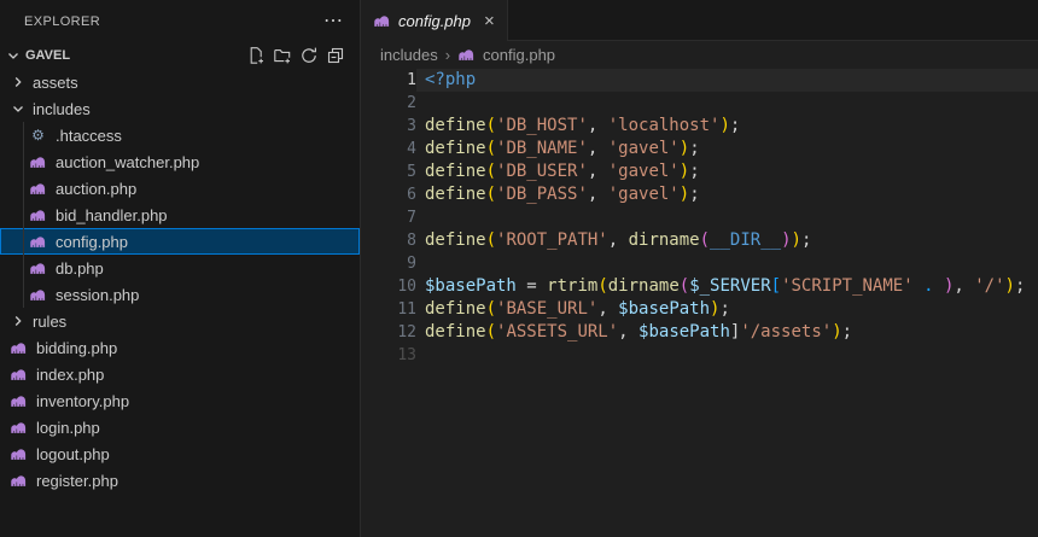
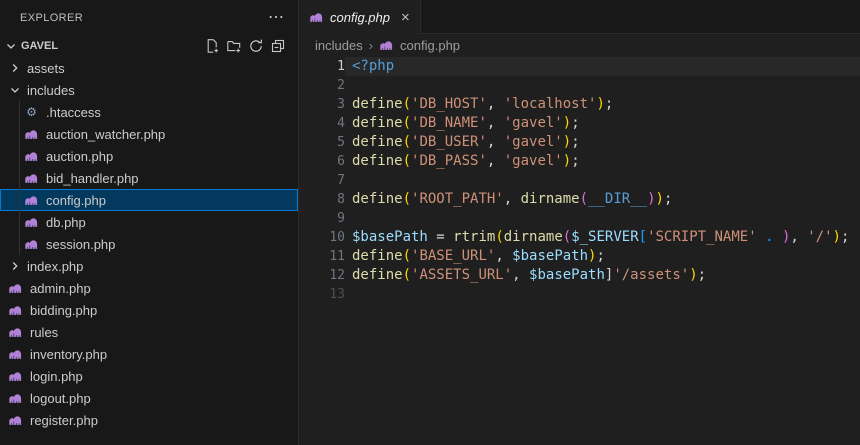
  EXPLORER
  ⋯
  GAVEL
  assets
  includes
  ⚙
  .htaccess
  auction_watcher.php
  auction.php
  bid_handler.php
  config.php
  db.php
  session.php
- rules
+ index.php
+ admin.php
  bidding.php
- index.php
+ rules
  inventory.php
  login.php
  logout.php
  register.php
  config.php
  ×
  includes
  ›
  config.php
  1
  <?php
  2
  3
  define('DB_HOST', 'localhost');
  4
  define('DB_NAME', 'gavel');
  5
  define('DB_USER', 'gavel');
  6
  define('DB_PASS', 'gavel');
  7
  8
  define('ROOT_PATH', dirname(__DIR__));
  9
  10
  $basePath = rtrim(dirname($_SERVER['SCRIPT_NAME' . ), '/');
  11
  define('BASE_URL', $basePath);
  12
  define('ASSETS_URL', $basePath]'/assets');
  13
